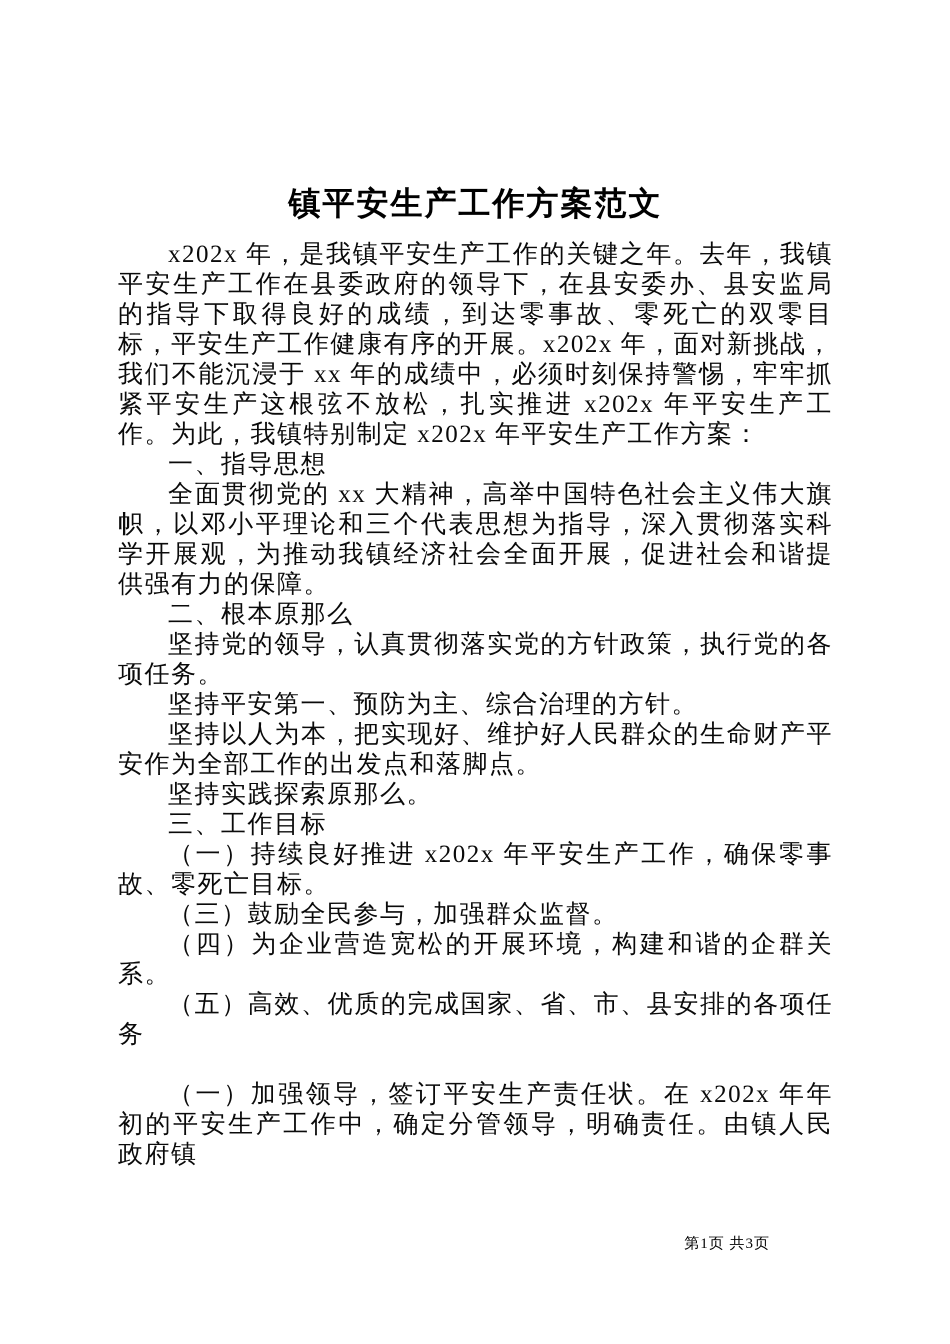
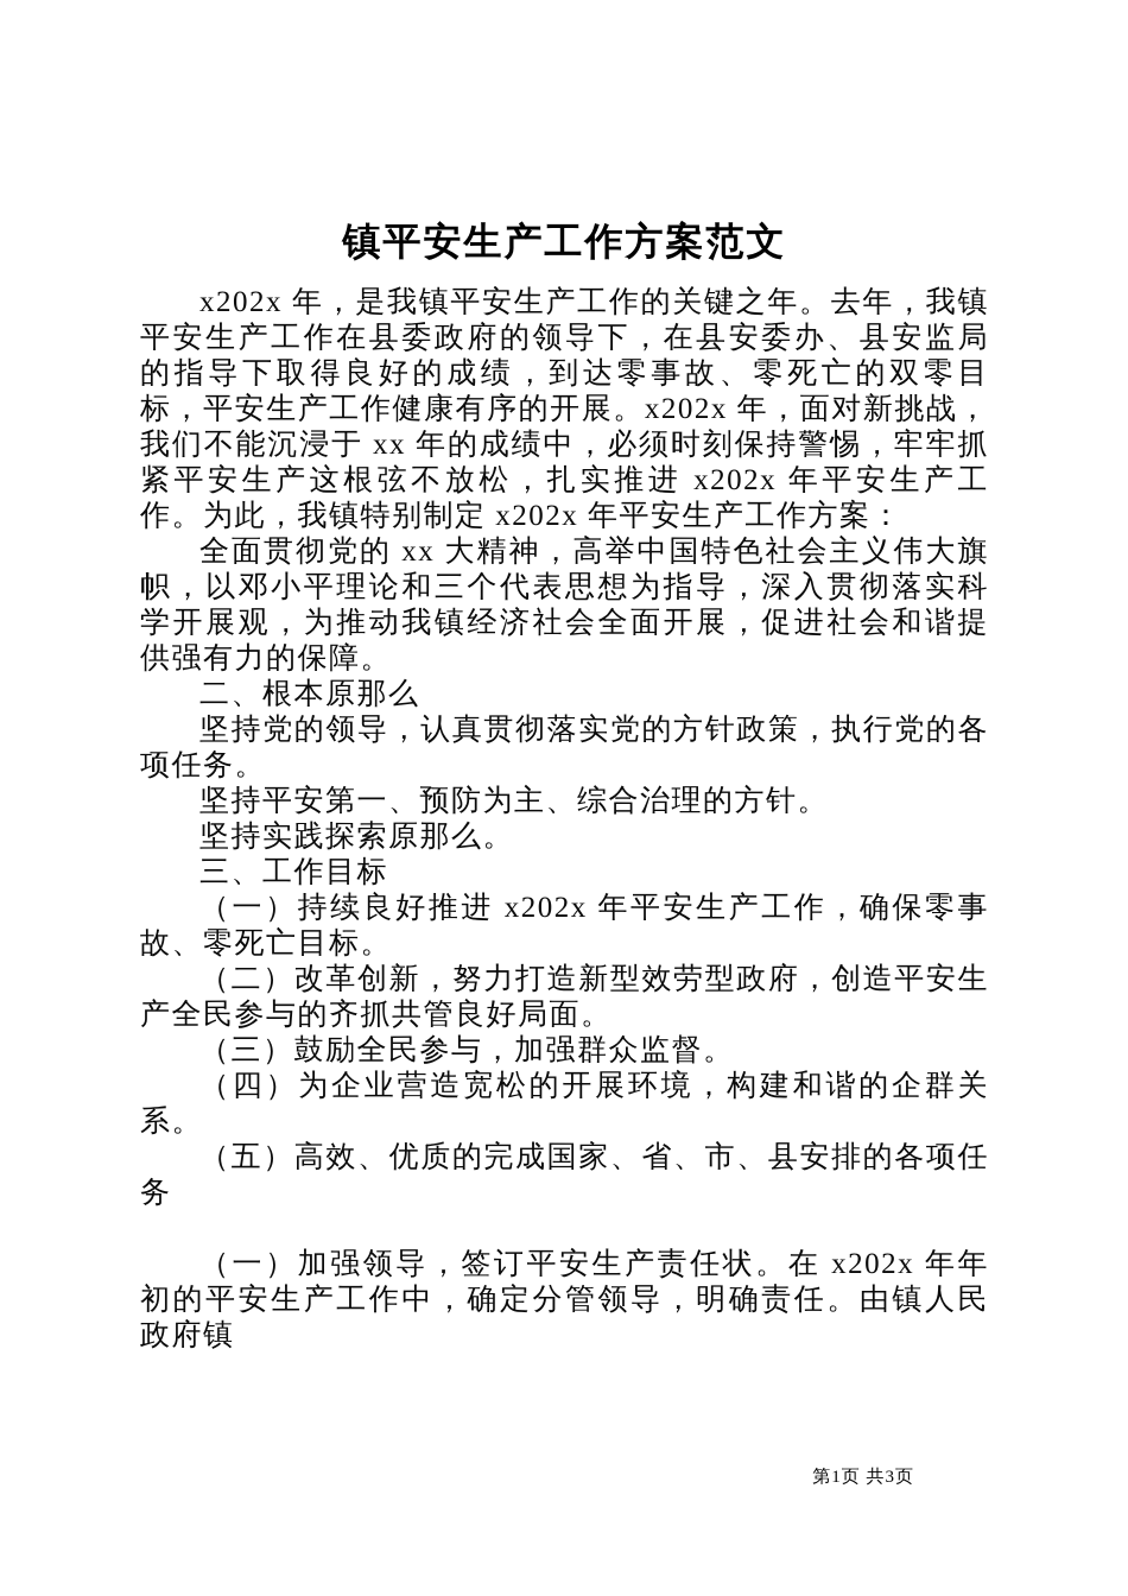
  镇平安生产工作方案范文
  x202x 年，是我镇平安生产工作的关键之年。去年，我镇平安生产工作在县委政府的领导下，在县安委办、县安监局的指导下取得良好的成绩，到达零事故、零死亡的双零目标，平安生产工作健康有序的开展。x202x 年，面对新挑战，我们不能沉浸于 xx 年的成绩中，必须时刻保持警惕，牢牢抓紧平安生产这根弦不放松，扎实推进 x202x 年平安生产工作。为此，我镇特别制定 x202x 年平安生产工作方案：
- 一、指导思想
  全面贯彻党的 xx 大精神，高举中国特色社会主义伟大旗帜，以邓小平理论和三个代表思想为指导，深入贯彻落实科学开展观，为推动我镇经济社会全面开展，促进社会和谐提供强有力的保障。
  二、根本原那么
  坚持党的领导，认真贯彻落实党的方针政策，执行党的各项任务。
  坚持平安第一、预防为主、综合治理的方针。
- 坚持以人为本，把实现好、维护好人民群众的生命财产平安作为全部工作的出发点和落脚点。
  坚持实践探索原那么。
  三、工作目标
  （一）持续良好推进 x202x 年平安生产工作，确保零事故、零死亡目标。
+ （二）改革创新，努力打造新型效劳型政府，创造平安生产全民参与的齐抓共管良好局面。
  （三）鼓励全民参与，加强群众监督。
  （四）为企业营造宽松的开展环境，构建和谐的企群关系。
  （五）高效、优质的完成国家、省、市、县安排的各项任务
  （一）加强领导，签订平安生产责任状。在 x202x 年年初的平安生产工作中，确定分管领导，明确责任。由镇人民政府镇
  第1页 共3页
